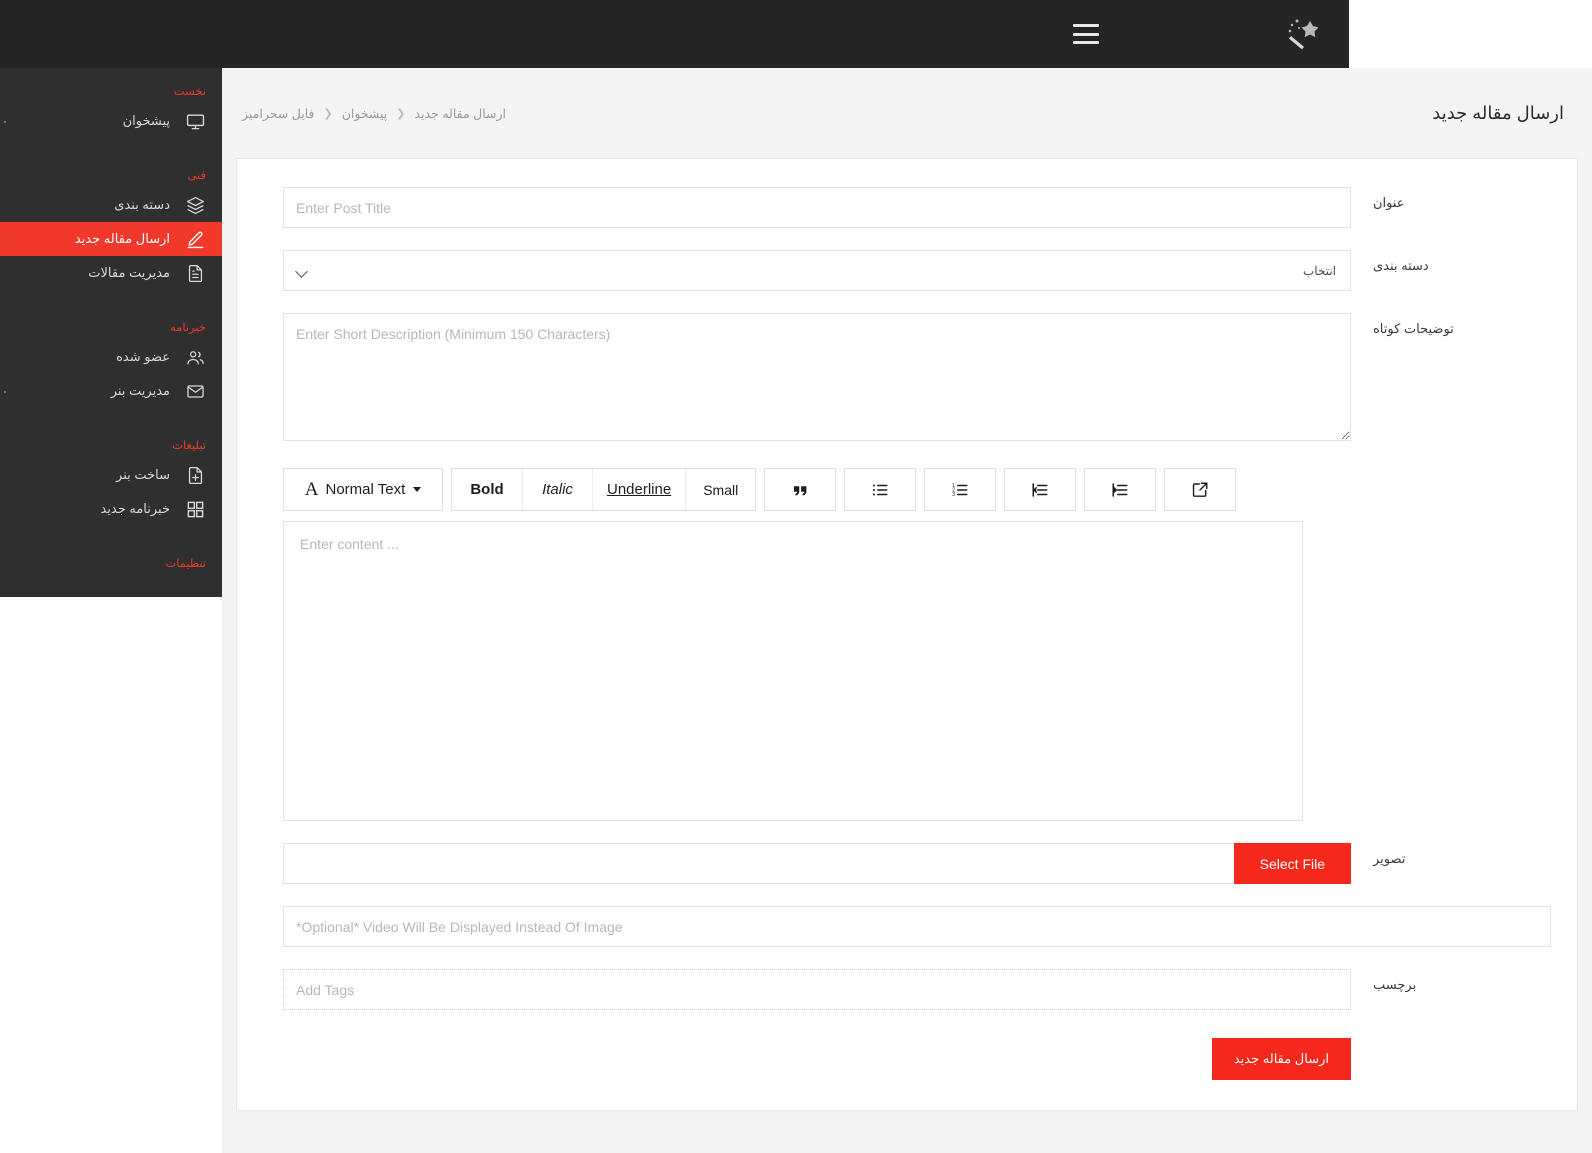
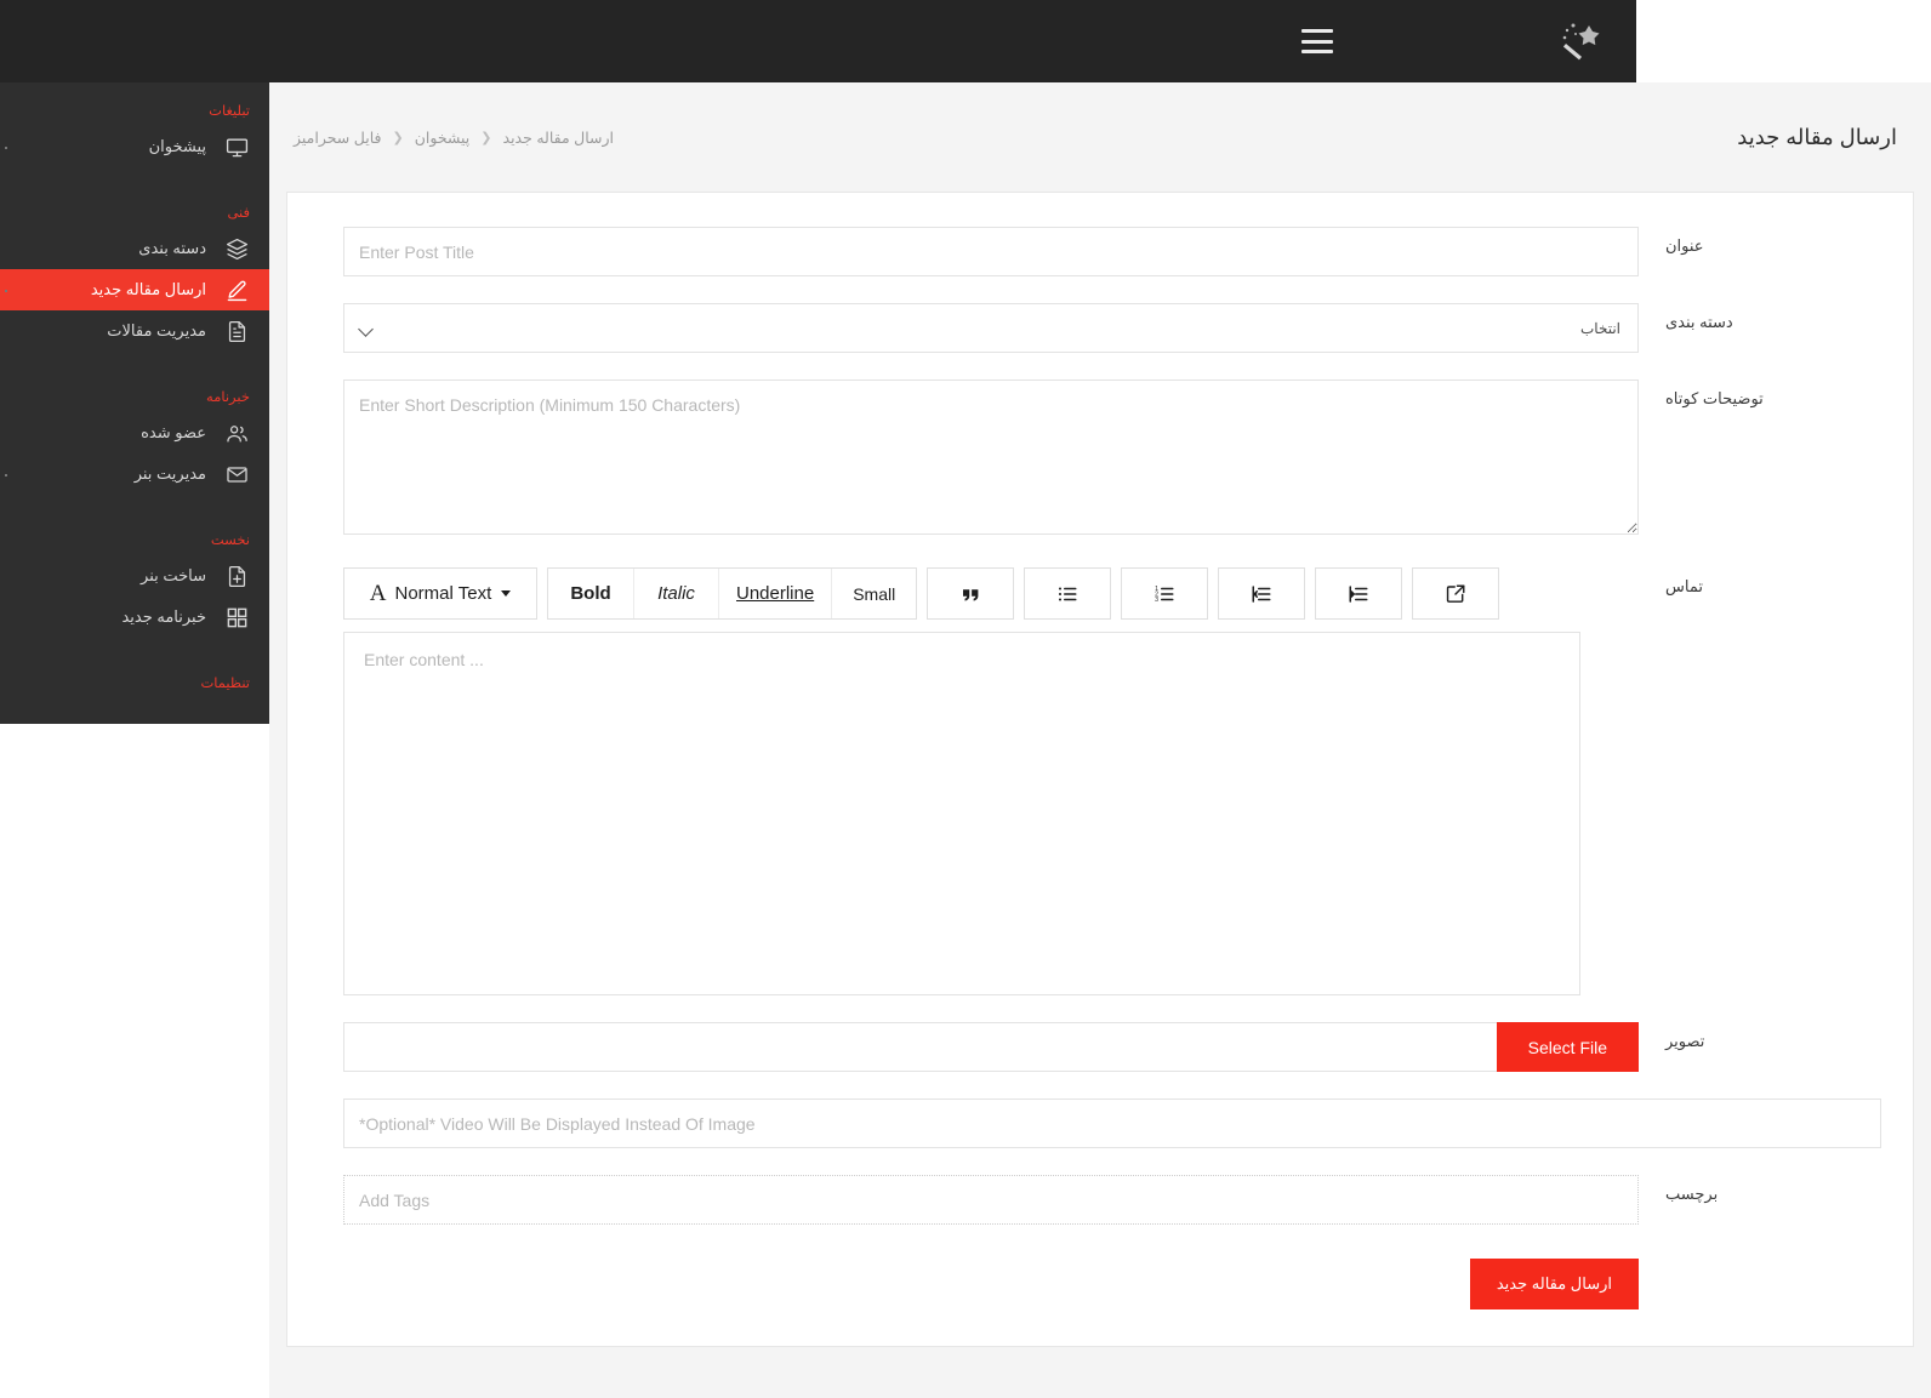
- نخست
+ تبلیغات
  پیشخوان
  فنی
  دسته بندی
  ارسال مقاله جدید
  مدیریت مقالات
  خبرنامه
  عضو شده
  مدیریت بنر
- تبلیغات
+ نخست
  ساخت بنر
  خبرنامه جدید
  تنظیمات
  ارسال مقاله جدید
  ارسال مقاله جدید
  ❮
  پیشخوان
  ❮
  فایل سحرامیز
  عنوان
  Enter Post Title
  دسته بندی
  توضیحات کوتاه
  Enter Short Description (Minimum 150 Characters)
+ تماس
  A
  Normal Text
  Bold
  Italic
  Underline
  Small
  Enter content ...
  تصویر
  Select File
  *Optional* Video Will Be Displayed Instead Of Image
  برچسب
  Add Tags
  ارسال مقاله جدید
